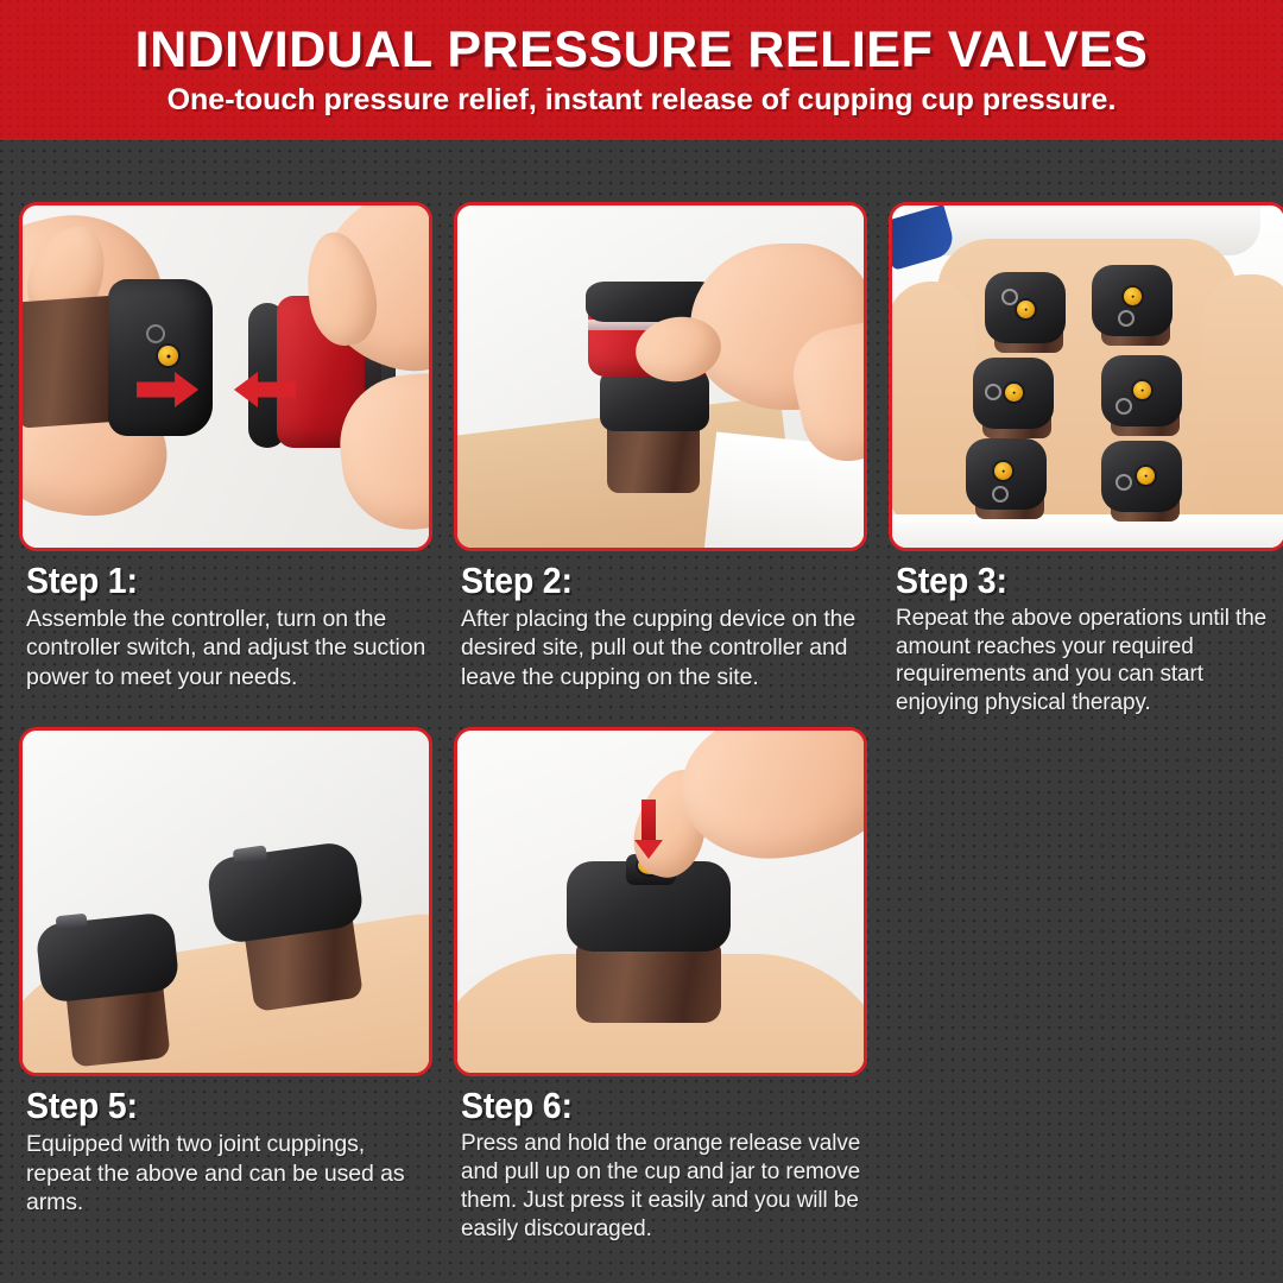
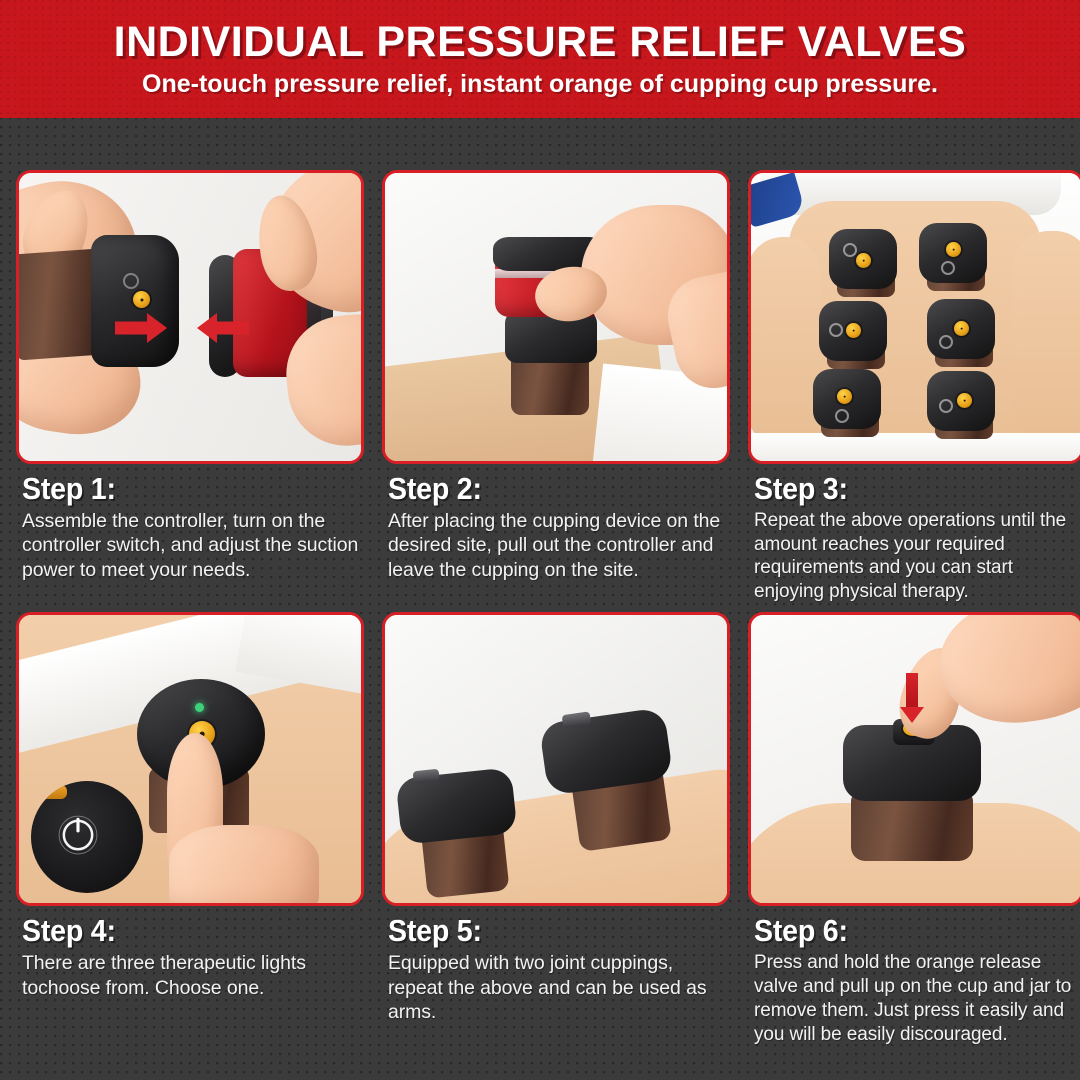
  INDIVIDUAL PRESSURE RELIEF VALVES
- One-touch pressure relief, instant release of cupping cup pressure.
+ One-touch pressure relief, instant orange of cupping cup pressure.
  Step 1:
  Assemble the controller, turn on the controller switch, and adjust the suction power to meet your needs.
  Step 2:
  After placing the cupping device on the desired site, pull out the controller and leave the cupping on the site.
  Step 3:
  Repeat the above operations until the amount reaches your required requirements and you can start enjoying physical therapy.
+ Step 4:
+ There are three therapeutic lights tochoose from. Choose one.
  Step 5:
  Equipped with two joint cuppings, repeat the above and can be used as arms.
  Step 6:
  Press and hold the orange release valve and pull up on the cup and jar to remove them. Just press it easily and you will be easily discouraged.
